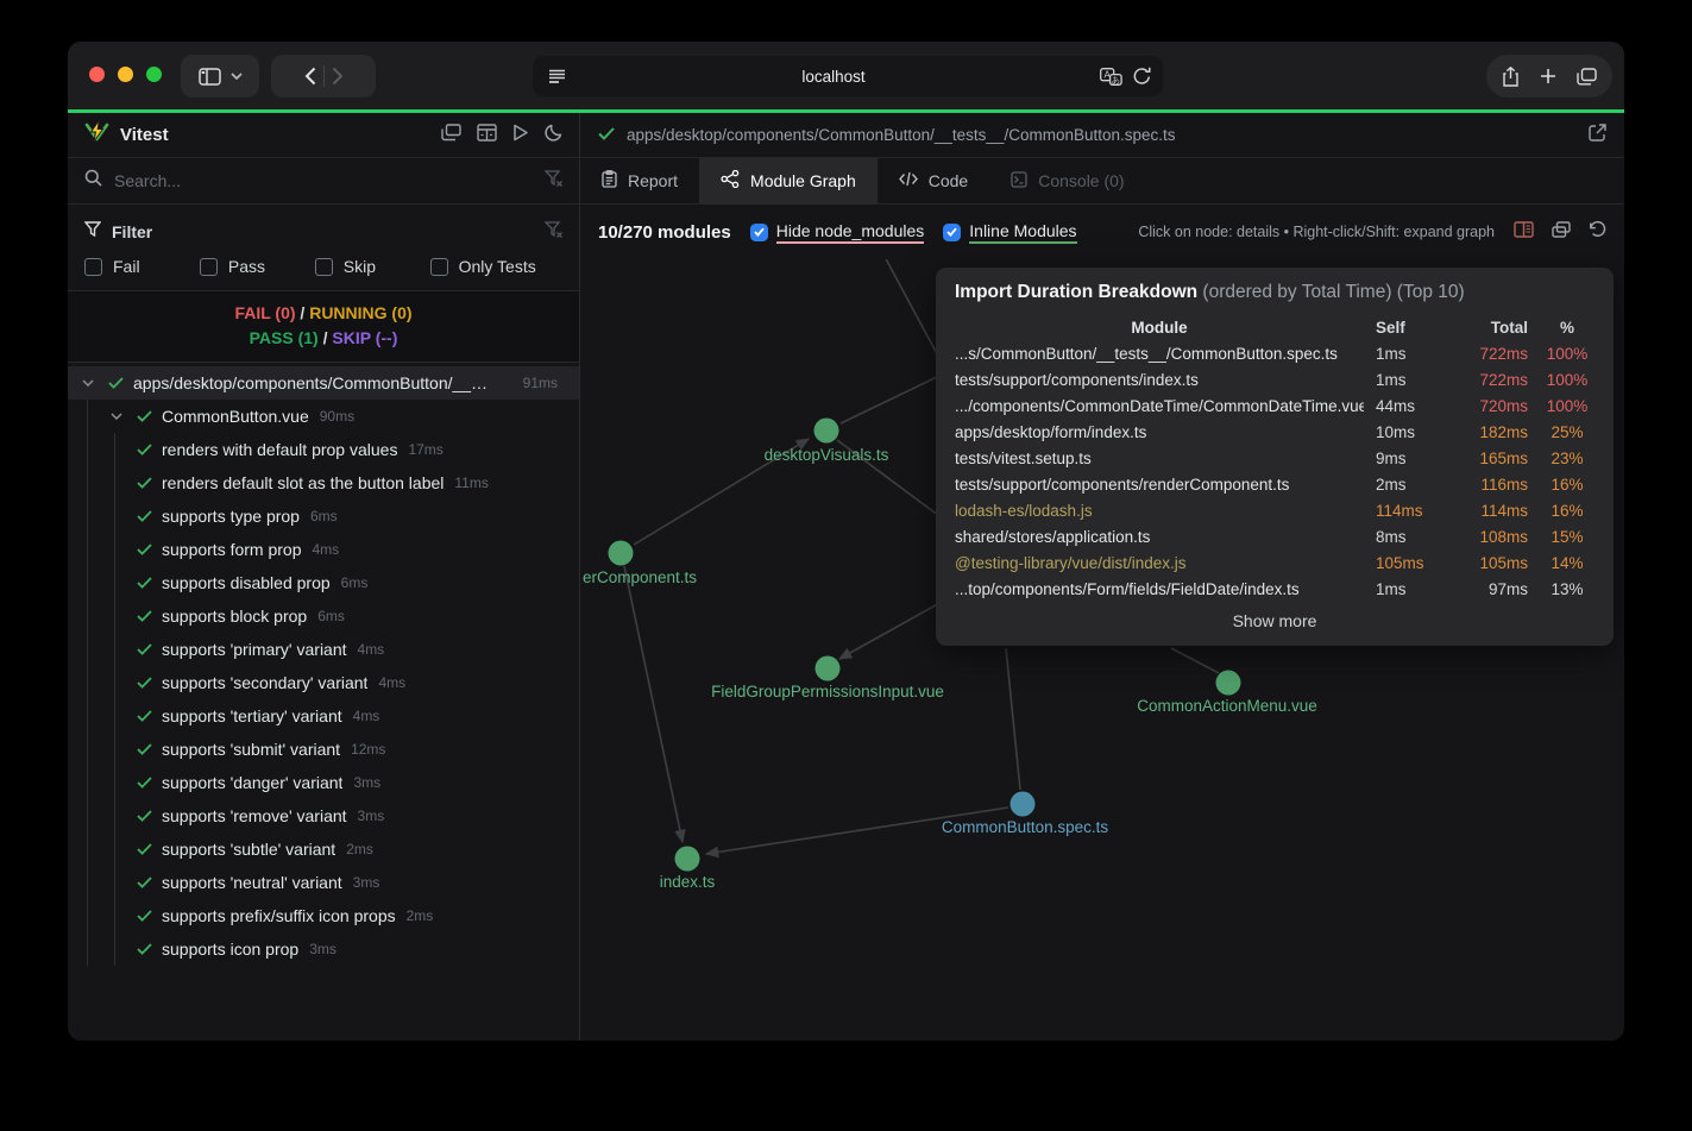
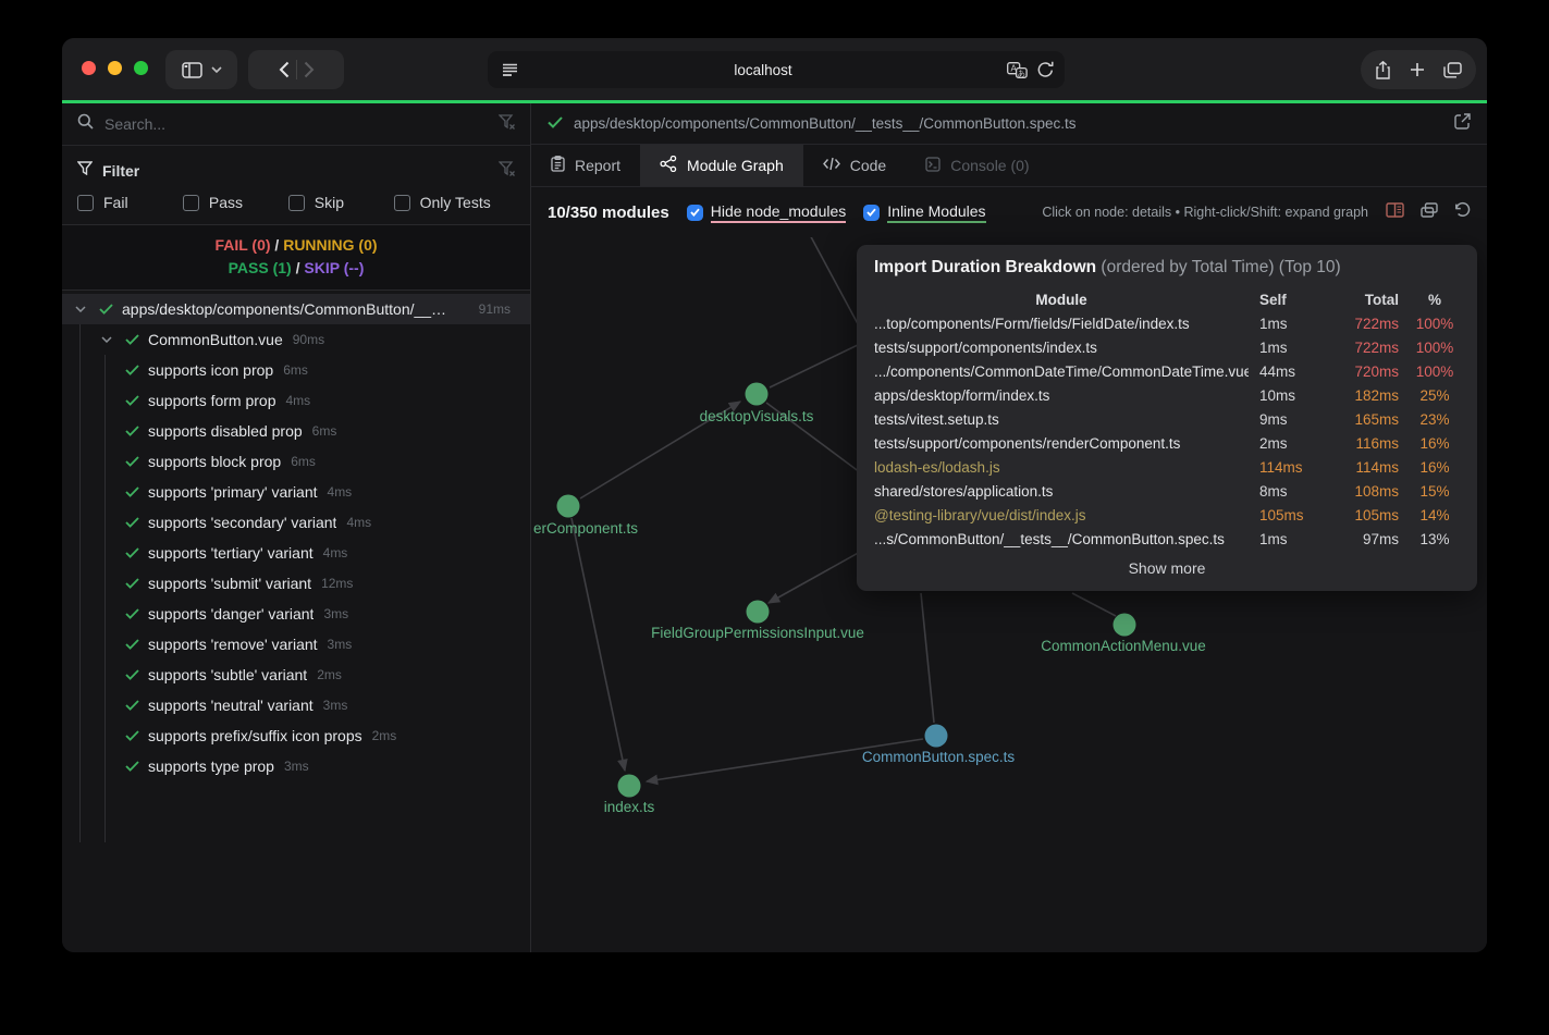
  localhost
  A
- Vitest
  Search...
  Filter
  Fail
  Pass
  Skip
  Only Tests
  FAIL (0) / RUNNING (0)
  PASS (1) / SKIP (--)
  apps/desktop/components/CommonButton/__…
  91ms
  CommonButton.vue
  90ms
- renders with default prop values
- 17ms
- renders default slot as the button label
- 11ms
- supports type prop
+ supports icon prop
  6ms
  supports form prop
  4ms
  supports disabled prop
  6ms
  supports block prop
  6ms
  supports 'primary' variant
  4ms
  supports 'secondary' variant
  4ms
  supports 'tertiary' variant
  4ms
  supports 'submit' variant
  12ms
  supports 'danger' variant
  3ms
  supports 'remove' variant
  3ms
  supports 'subtle' variant
  2ms
  supports 'neutral' variant
  3ms
  supports prefix/suffix icon props
  2ms
- supports icon prop
+ supports type prop
  3ms
  apps/desktop/components/CommonButton/__tests__/CommonButton.spec.ts
  Report
  Module Graph
  Code
  Console (0)
- 10/270 modules
+ 10/350 modules
  Hide node_modules
  Inline Modules
  Click on node: details • Right-click/Shift: expand graph
  desktopVisuals.ts
  erComponent.ts
  FieldGroupPermissionsInput.vue
  CommonActionMenu.vue
  CommonButton.spec.ts
  index.ts
  Import Duration Breakdown (ordered by Total Time) (Top 10)
  Module
  Self
  Total
  %
- ...s/CommonButton/__tests__/CommonButton.spec.ts
+ ...top/components/Form/fields/FieldDate/index.ts
  1ms
  722ms
  100%
  tests/support/components/index.ts
  1ms
  722ms
  100%
  .../components/CommonDateTime/CommonDateTime.vue
  44ms
  720ms
  100%
  apps/desktop/form/index.ts
  10ms
  182ms
  25%
  tests/vitest.setup.ts
  9ms
  165ms
  23%
  tests/support/components/renderComponent.ts
  2ms
  116ms
  16%
  lodash-es/lodash.js
  114ms
  114ms
  16%
  shared/stores/application.ts
  8ms
  108ms
  15%
  @testing-library/vue/dist/index.js
  105ms
  105ms
  14%
- ...top/components/Form/fields/FieldDate/index.ts
+ ...s/CommonButton/__tests__/CommonButton.spec.ts
  1ms
  97ms
  13%
  Show more
